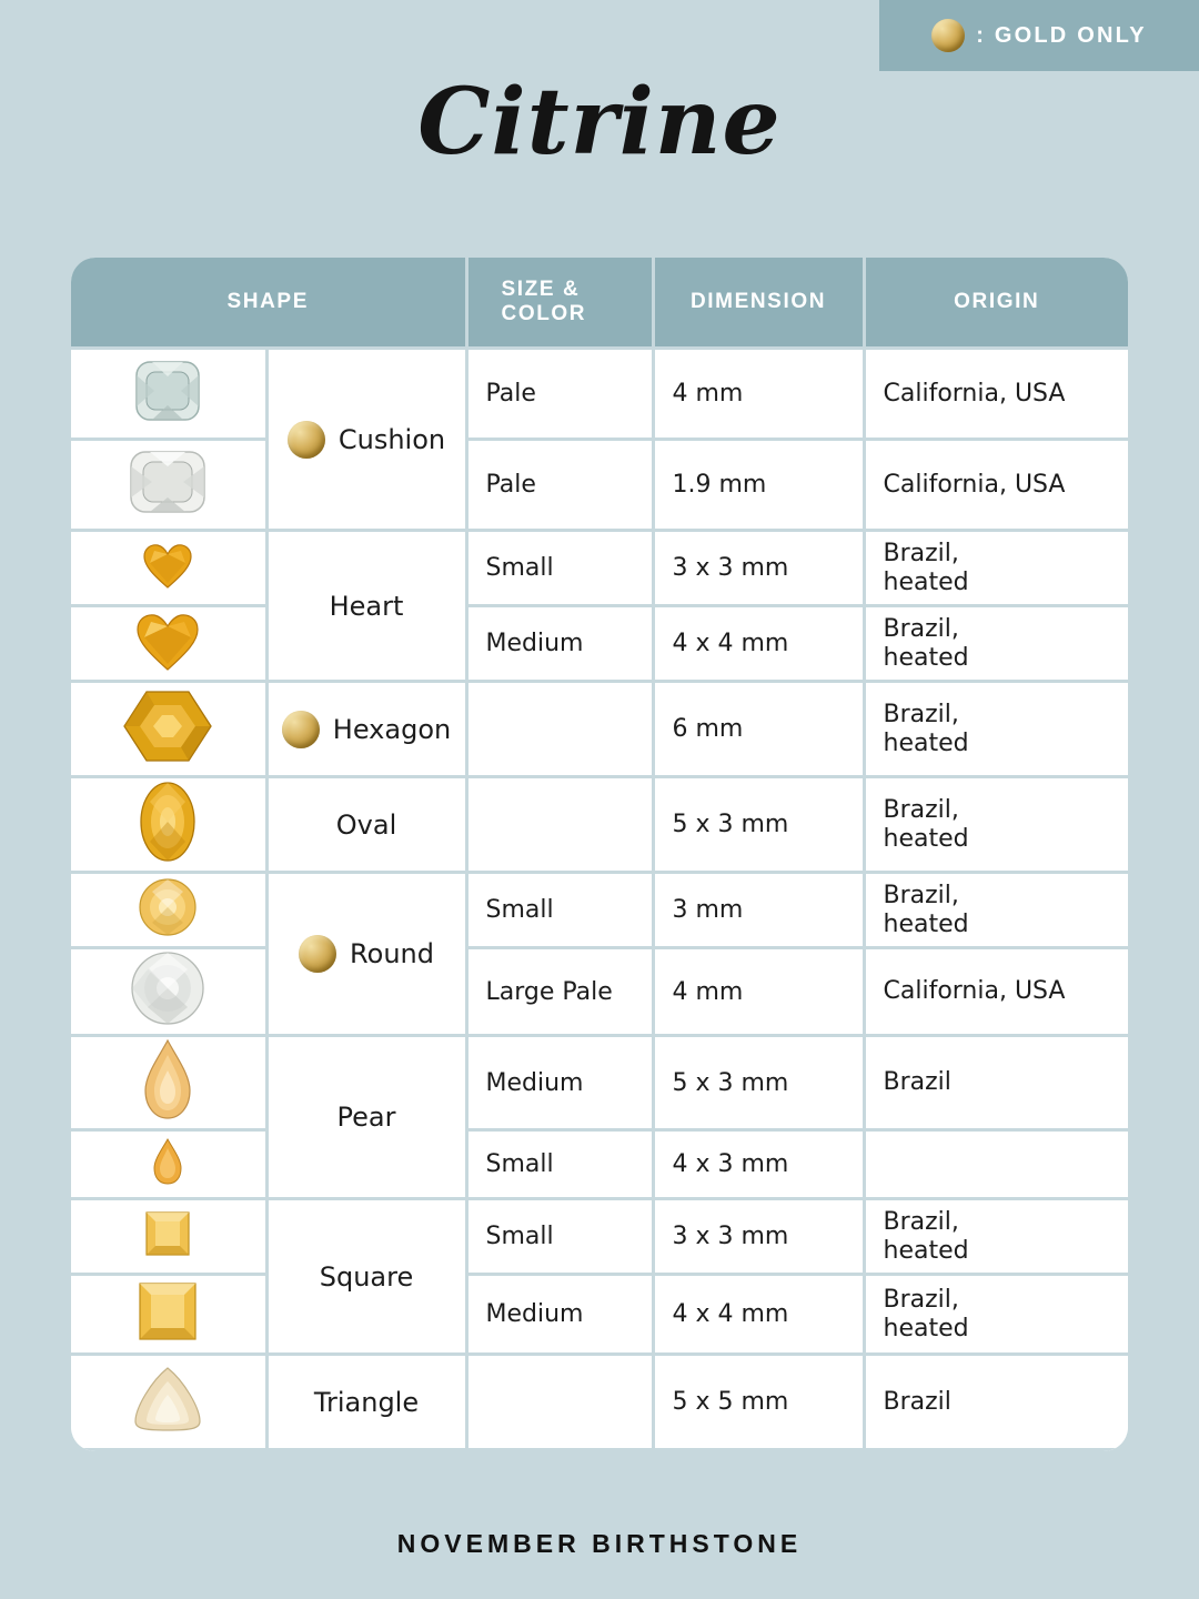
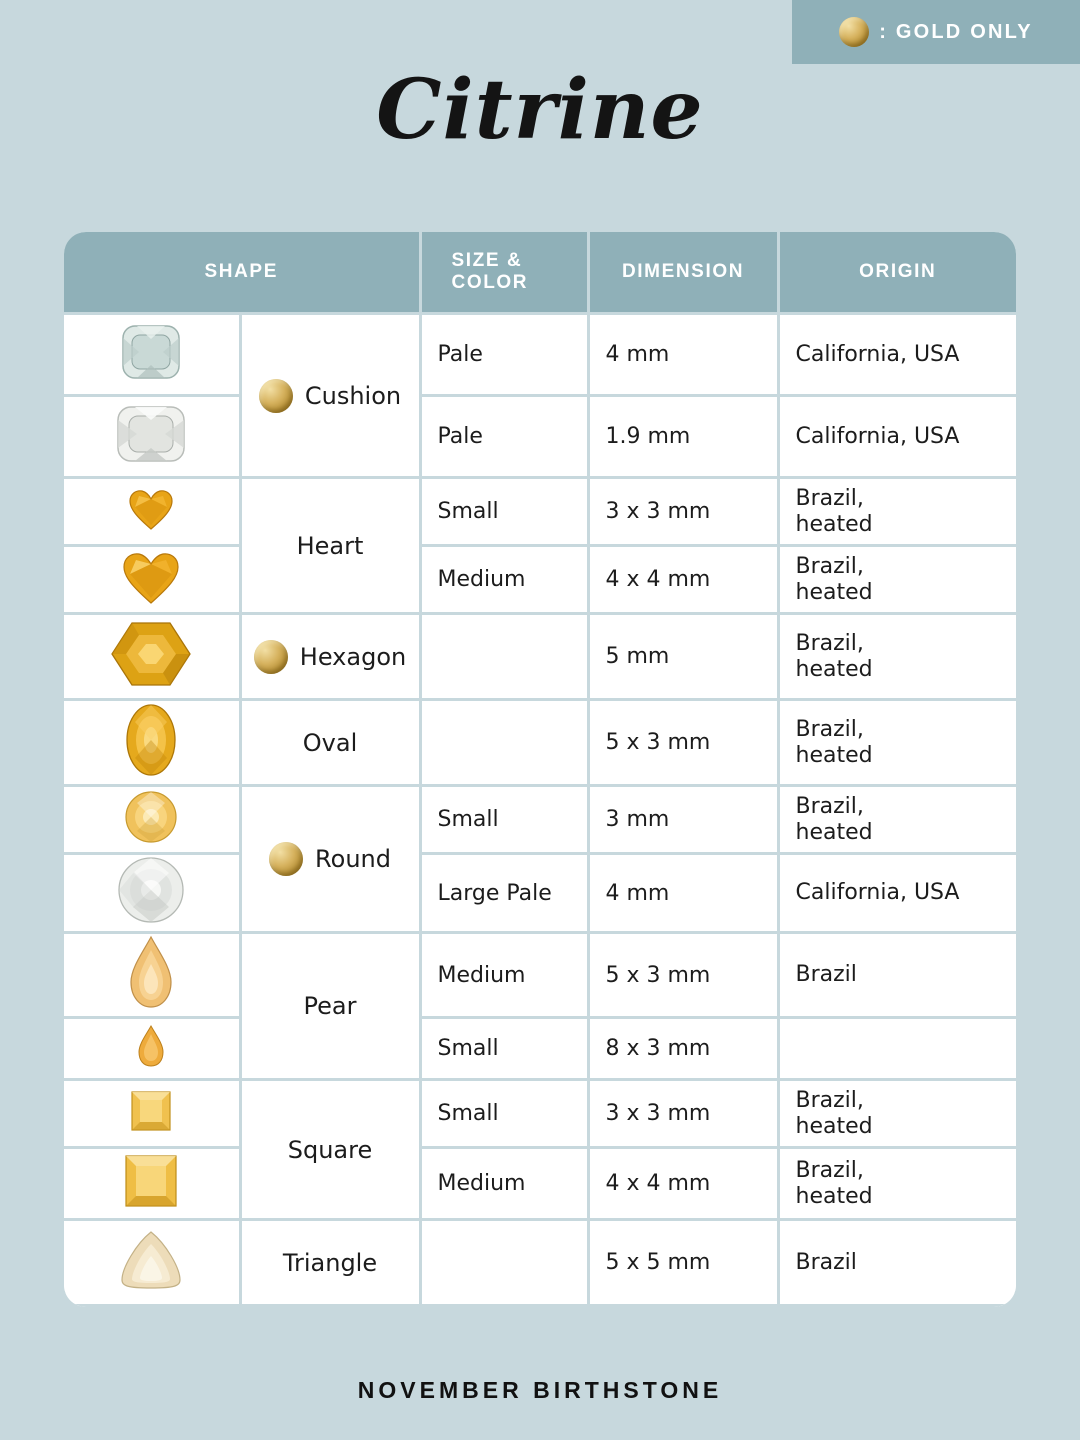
  : GOLD ONLY
  Citrine
  SHAPE	SIZE &COLOR	DIMENSION	ORIGIN
  	Cushion	Pale	4 mm	California, USA
  	Pale	1.9 mm	California, USA
  	Heart	Small	3 x 3 mm	Brazil,heated
  	Medium	4 x 4 mm	Brazil,heated
- 	Hexagon		6 mm	Brazil,heated
+ 	Hexagon		5 mm	Brazil,heated
  	Oval		5 x 3 mm	Brazil,heated
  	Round	Small	3 mm	Brazil,heated
  	Large Pale	4 mm	California, USA
  	Pear	Medium	5 x 3 mm	Brazil
- 	Small	4 x 3 mm
+ 	Small	8 x 3 mm
  	Square	Small	3 x 3 mm	Brazil,heated
  	Medium	4 x 4 mm	Brazil,heated
  	Triangle		5 x 5 mm	Brazil
  NOVEMBER BIRTHSTONE
